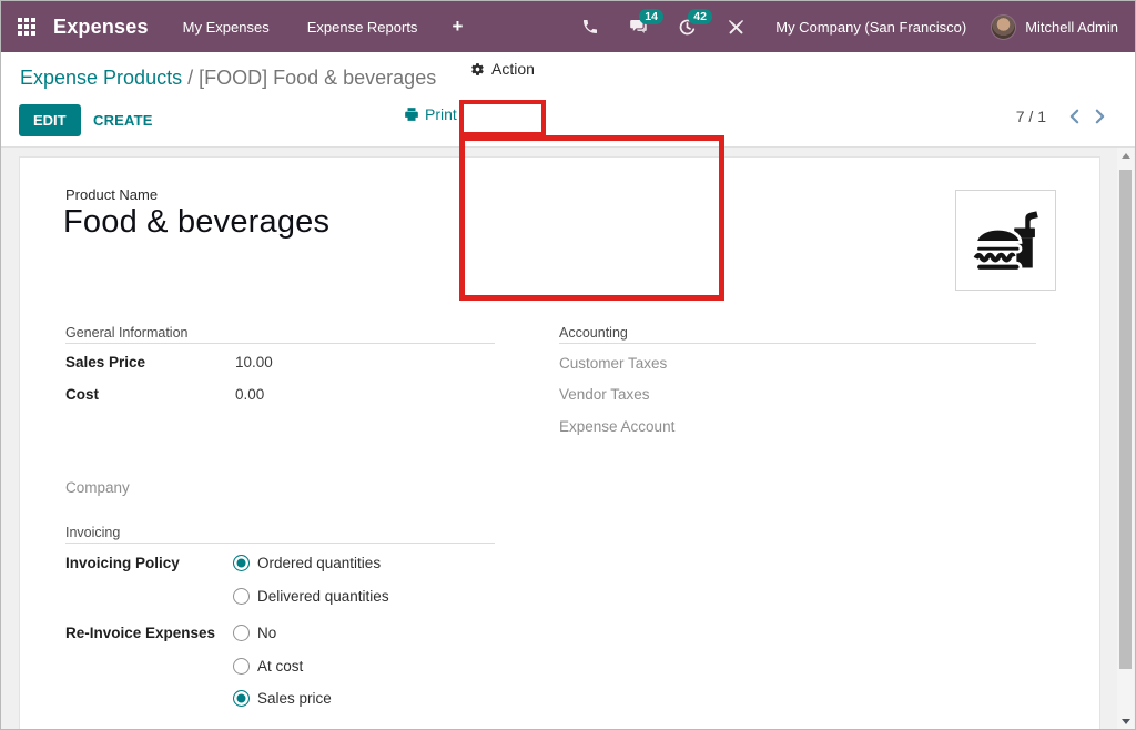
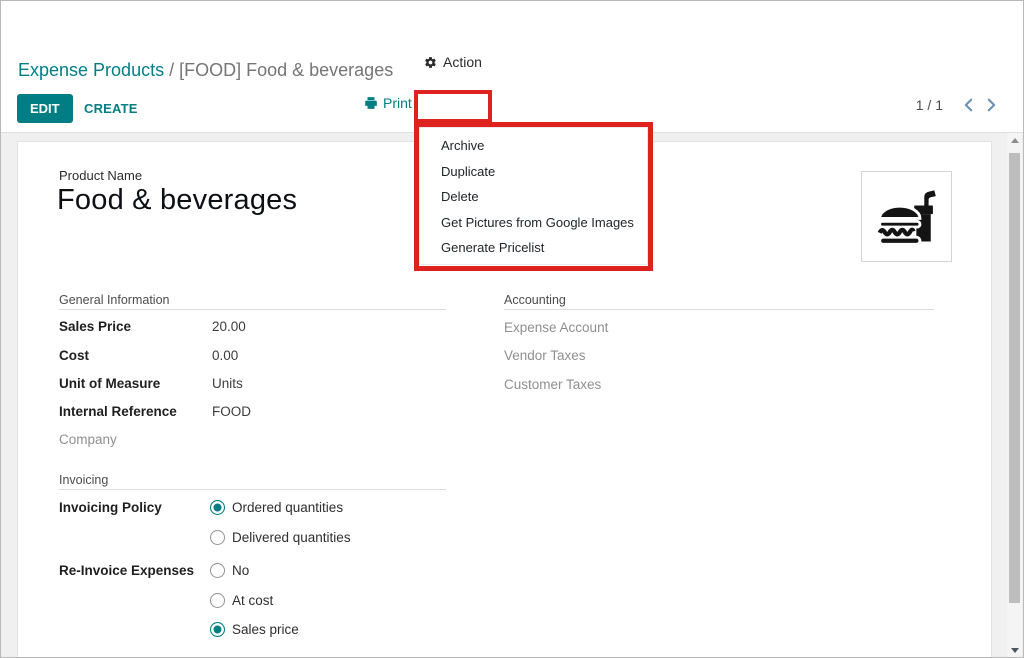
- Expenses
- My Expenses
- Expense Reports
- +
- 14
- 42
- My Company (San Francisco)
- Mitchell Admin
  Expense Products / [FOOD] Food & beverages
  EDIT
  CREATE
  Print
- 7 / 1
+ 1 / 1
  Action
  Product Name
  Food & beverages
  General Information
  Sales Price
- 10.00
+ 20.00
  Cost
  0.00
+ Unit of Measure
+ Units
+ Internal Reference
+ FOOD
  Company
  Accounting
- Customer Taxes
+ Expense Account
  Vendor Taxes
- Expense Account
+ Customer Taxes
  Invoicing
  Invoicing Policy
  Ordered quantities
  Delivered quantities
  Re-Invoice Expenses
  No
  At cost
  Sales price
+ Archive
+ Duplicate
+ Delete
+ Get Pictures from Google Images
+ Generate Pricelist
